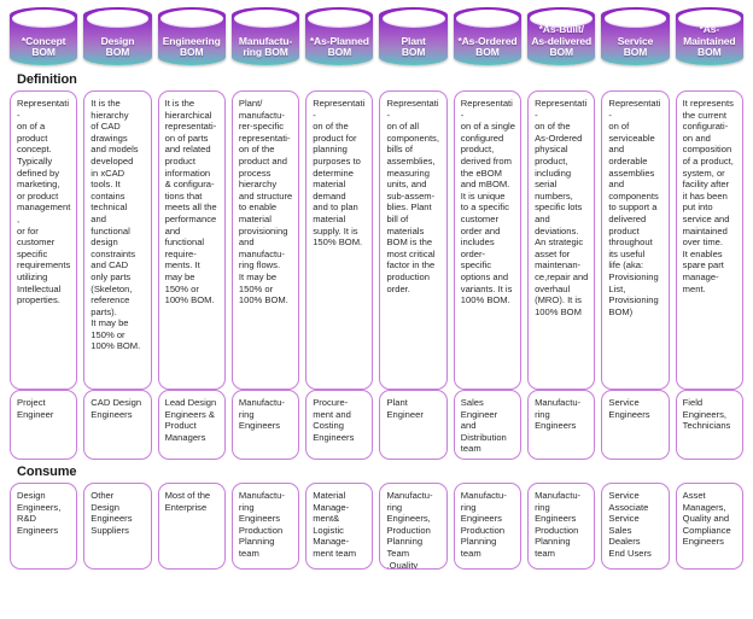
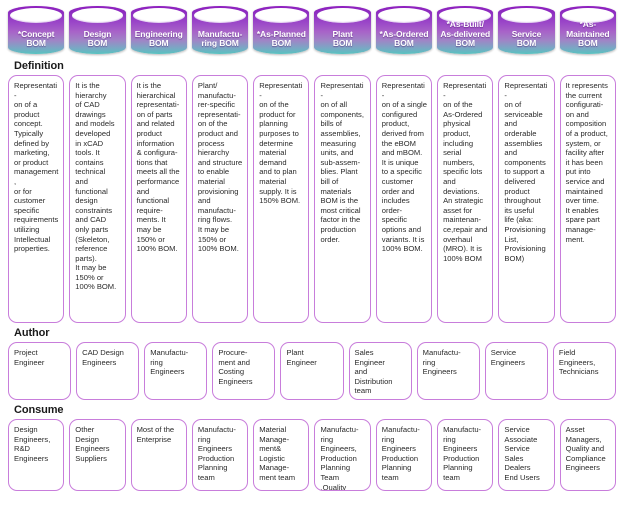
  *Concept
  BOM
  Design
  BOM
  Engineering
  BOM
  Manufactu-
  ring BOM
  *As-Planned
  BOM
  Plant
  BOM
  *As-Ordered
  BOM
  *As-Built/
  As-delivered
  BOM
  Service
  BOM
  *As-
  Maintained
  BOM
  Definition
  Representati-
  on of a
  product
  concept.
  Typically
  defined by
  marketing,
  or product
  management,
  or for
  customer
  specific
  requirements
  utilizing
  Intellectual
  properties.
  It is the
  hierarchy
  of CAD
  drawings
  and models
  developed
  in xCAD
  tools. It
  contains
  technical
  and
  functional
  design
  constraints
  and CAD
  only parts
  (Skeleton,
  reference
  parts).
  It may be
  150% or
  100% BOM.
  It is the
  hierarchical
  representati-
  on of parts
  and related
  product
  information
  & configura-
  tions that
  meets all the
  performance
  and
  functional
  require-
  ments. It
  may be
  150% or
  100% BOM.
  Plant/
  manufactu-
  rer-specific
  representati-
  on of the
  product and
  process
  hierarchy
  and structure
  to enable
  material
  provisioning
  and
  manufactu-
  ring flows.
  It may be
  150% or
  100% BOM.
  Representati-
  on of the
  product for
  planning
  purposes to
  determine
  material
  demand
  and to plan
  material
  supply. It is
  150% BOM.
  Representati-
  on of all
  components,
  bills of
  assemblies,
  measuring
  units, and
  sub-assem-
  blies. Plant
  bill of
  materials
  BOM is the
  most critical
  factor in the
  production
  order.
  Representati-
  on of a single
  configured
  product,
  derived from
  the eBOM
  and mBOM.
  It is unique
  to a specific
  customer
  order and
  includes
  order-
  specific
  options and
  variants. It is
  100% BOM.
  Representati-
  on of the
  As-Ordered
  physical
  product,
  including
  serial
  numbers,
  specific lots
  and
  deviations.
  An strategic
  asset for
  maintenan-
  ce,repair and
  overhaul
  (MRO). It is
  100% BOM
  Representati-
  on of
  serviceable
  and
  orderable
  assemblies
  and
  components
  to support a
  delivered
  product
  throughout
  its useful
  life (aka:
  Provisioning
  List,
  Provisioning
  BOM)
  It represents
  the current
  configurati-
  on and
  composition
  of a product,
  system, or
  facility after
  it has been
  put into
  service and
  maintained
  over time.
  It enables
  spare part
  manage-
  ment.
+ Author
  Project
  Engineer
  CAD Design
  Engineers
- Lead Design
- Engineers &
- Product
- Managers
  Manufactu-
  ring
  Engineers
  Procure-
  ment and
  Costing
  Engineers
  Plant
  Engineer
  Sales
  Engineer
  and
  Distribution
  team
  Manufactu-
  ring
  Engineers
  Service
  Engineers
  Field
  Engineers,
  Technicians
  Consume
  Design
  Engineers,
  R&D
  Engineers
  Other
  Design
  Engineers
  Suppliers
  Most of the
  Enterprise
  Manufactu-
  ring
  Engineers
  Production
  Planning
  team
  Material
  Manage-
  ment&
  Logistic
  Manage-
  ment team
  Manufactu-
  ring
  Engineers,
  Production
  Planning
  Team ,Quality
  Manufactu-
  ring
  Engineers
  Production
  Planning
  team
  Manufactu-
  ring
  Engineers
  Production
  Planning
  team
  Service
  Associate
  Service
  Sales
  Dealers
  End Users
  Asset
  Managers,
  Quality and
  Compliance
  Engineers
